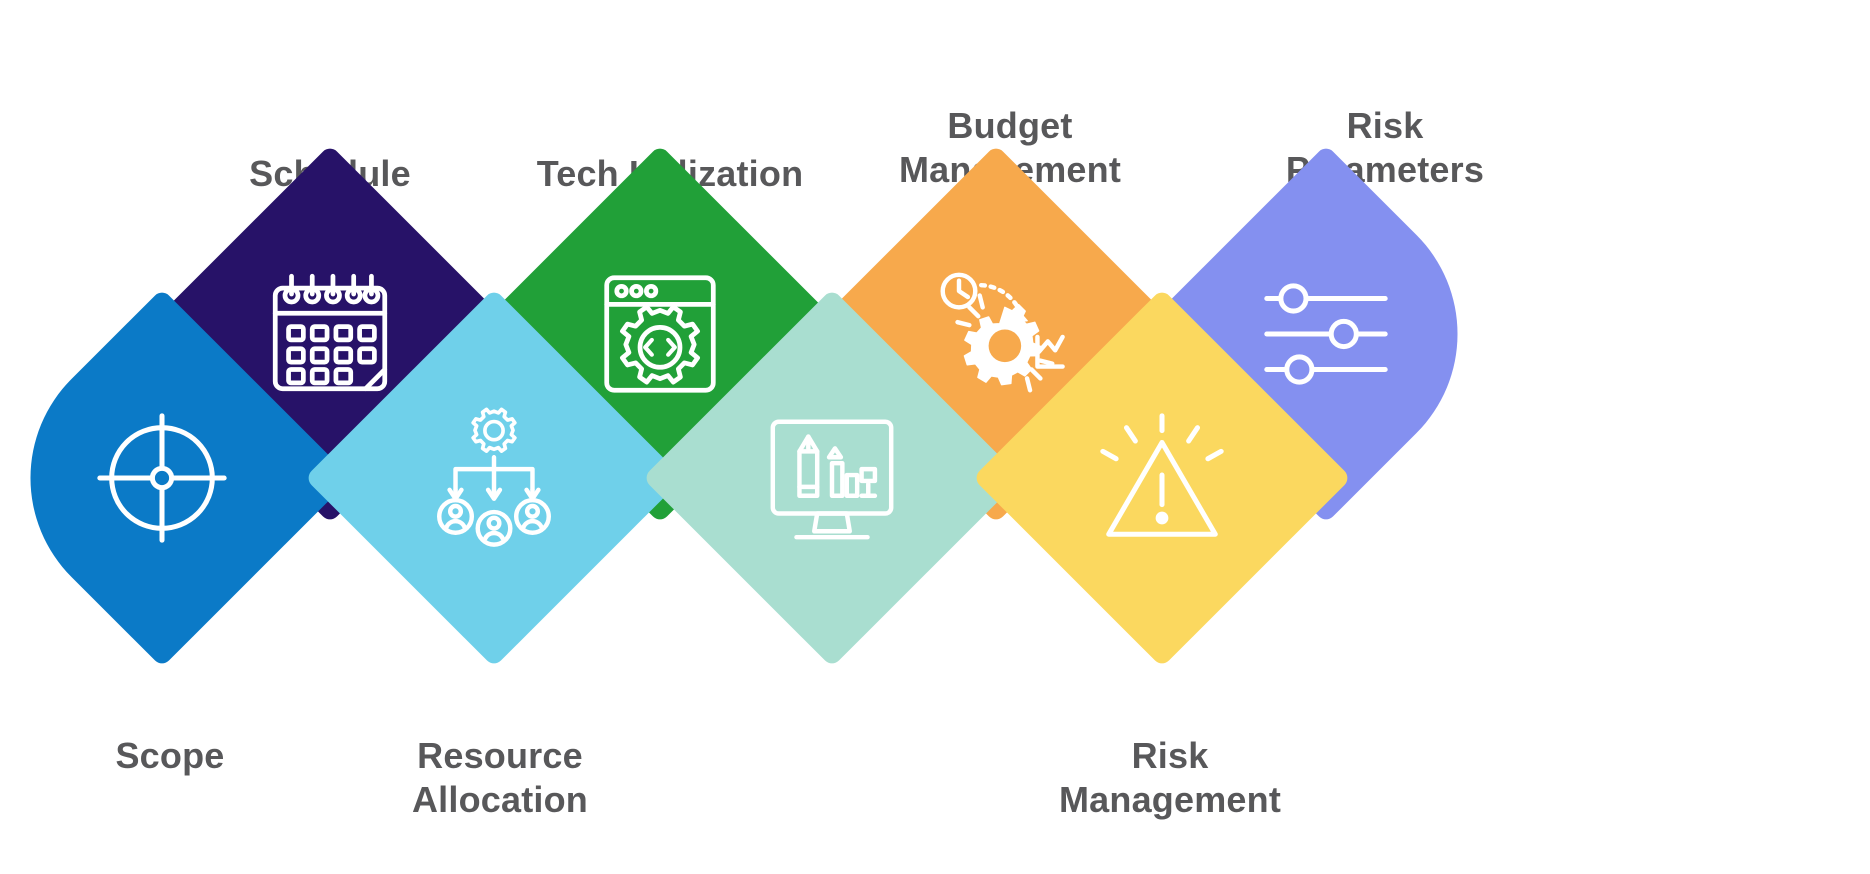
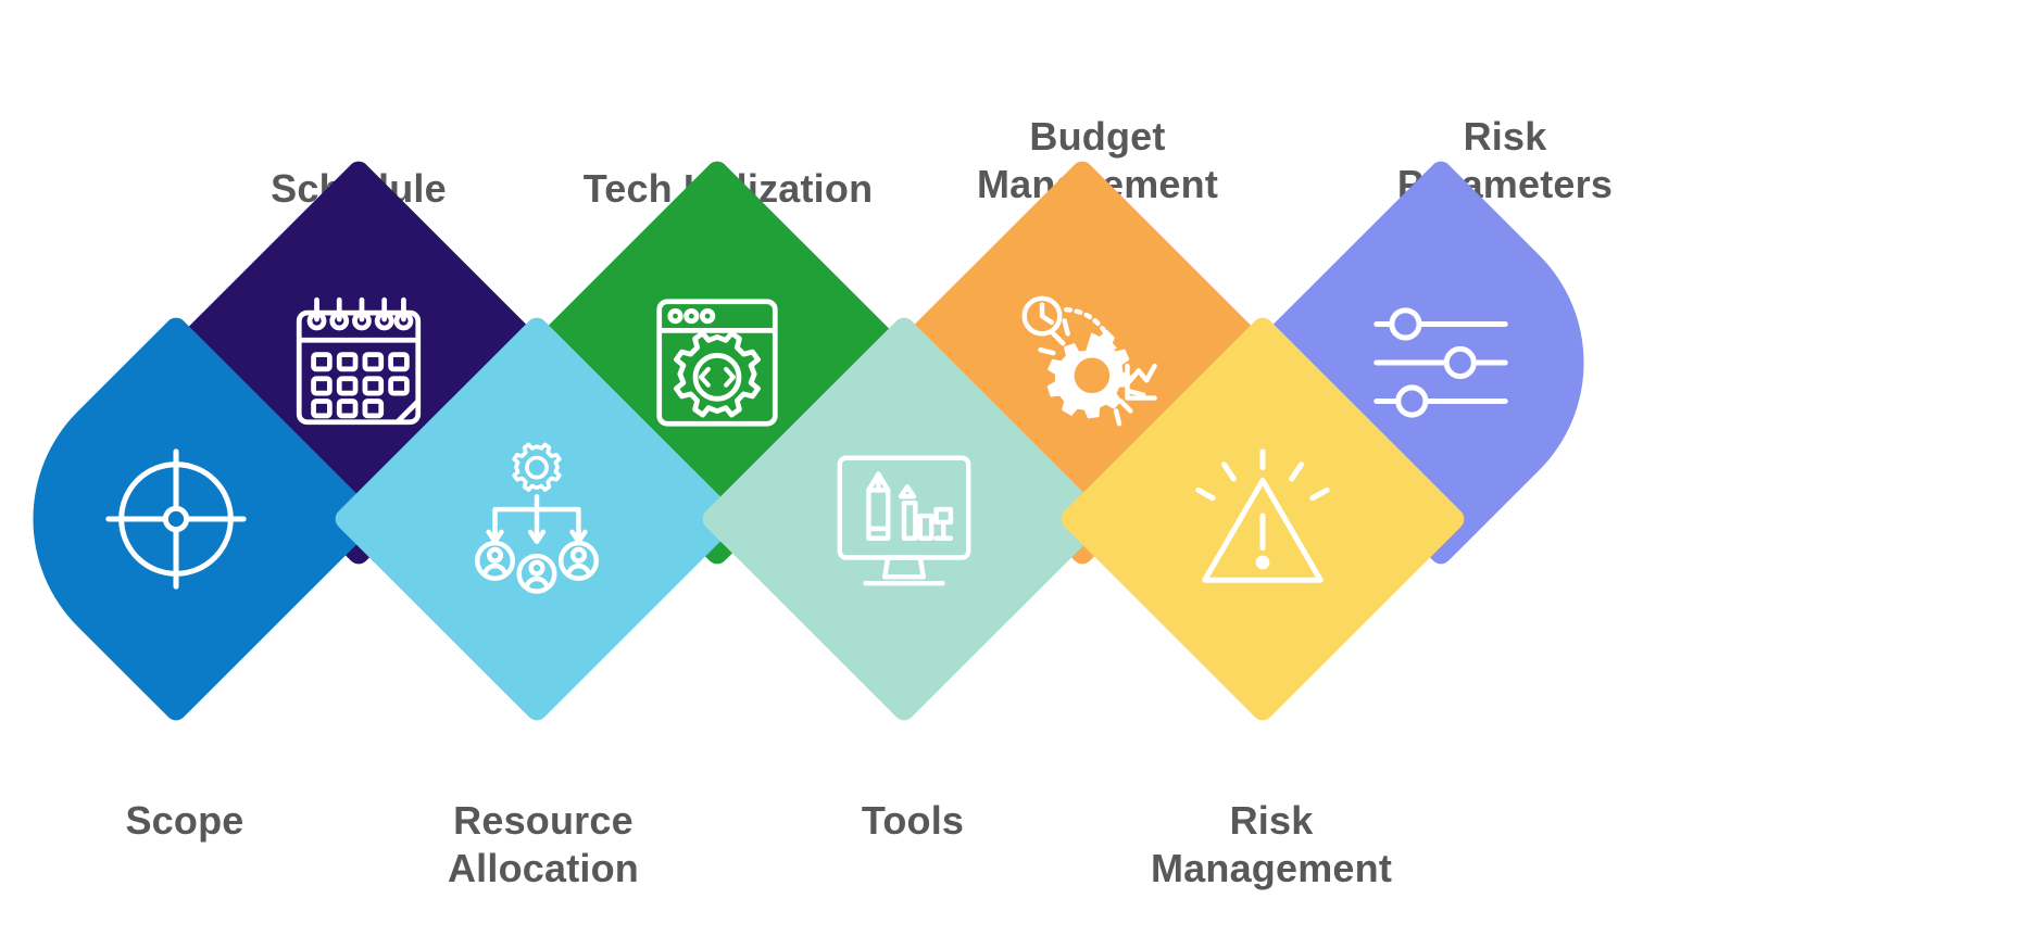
  Techization
  Budget
  Manement
  Risk
  Pameters
  Scope
  Resource
  Allocation
+ Tools
  Risk
  Management
